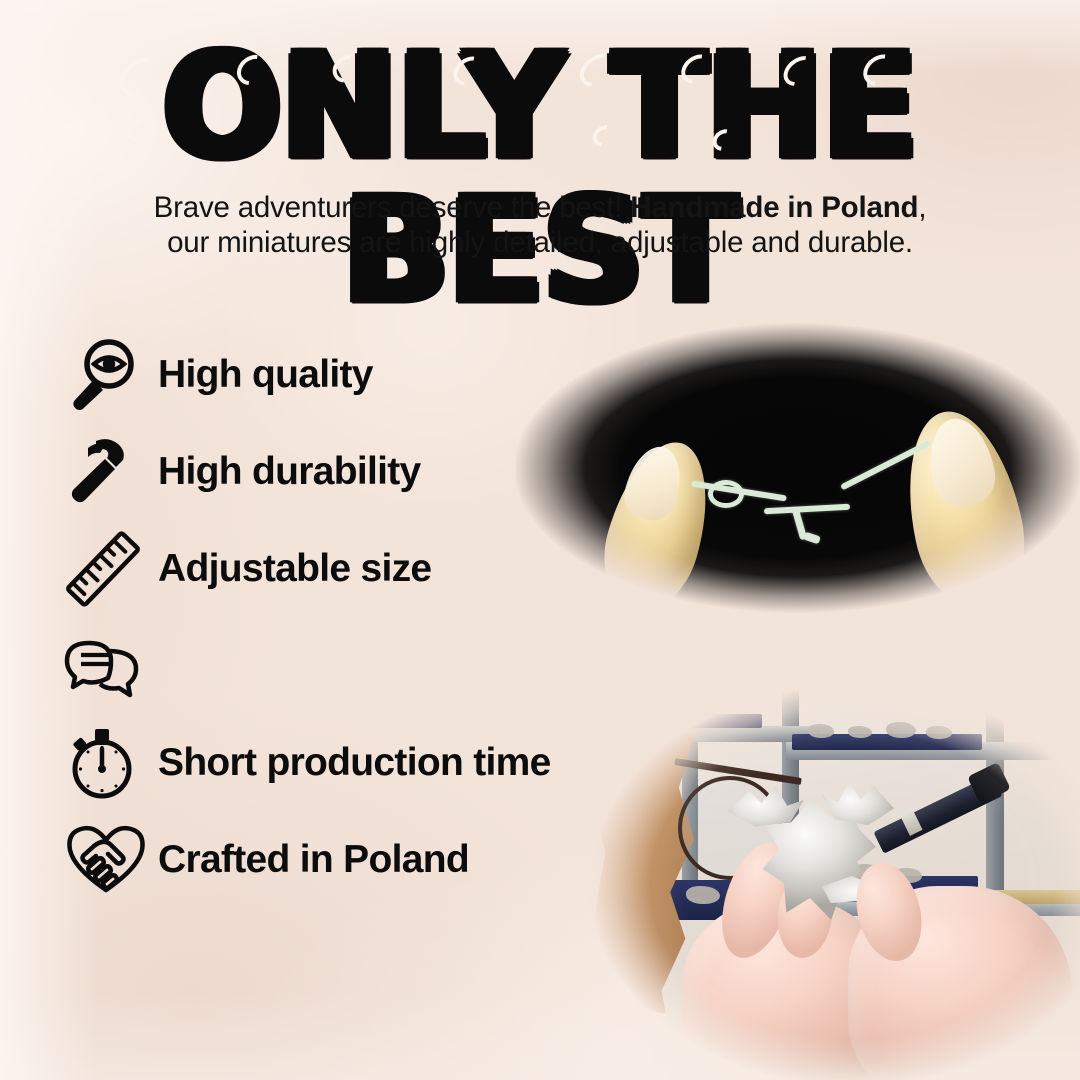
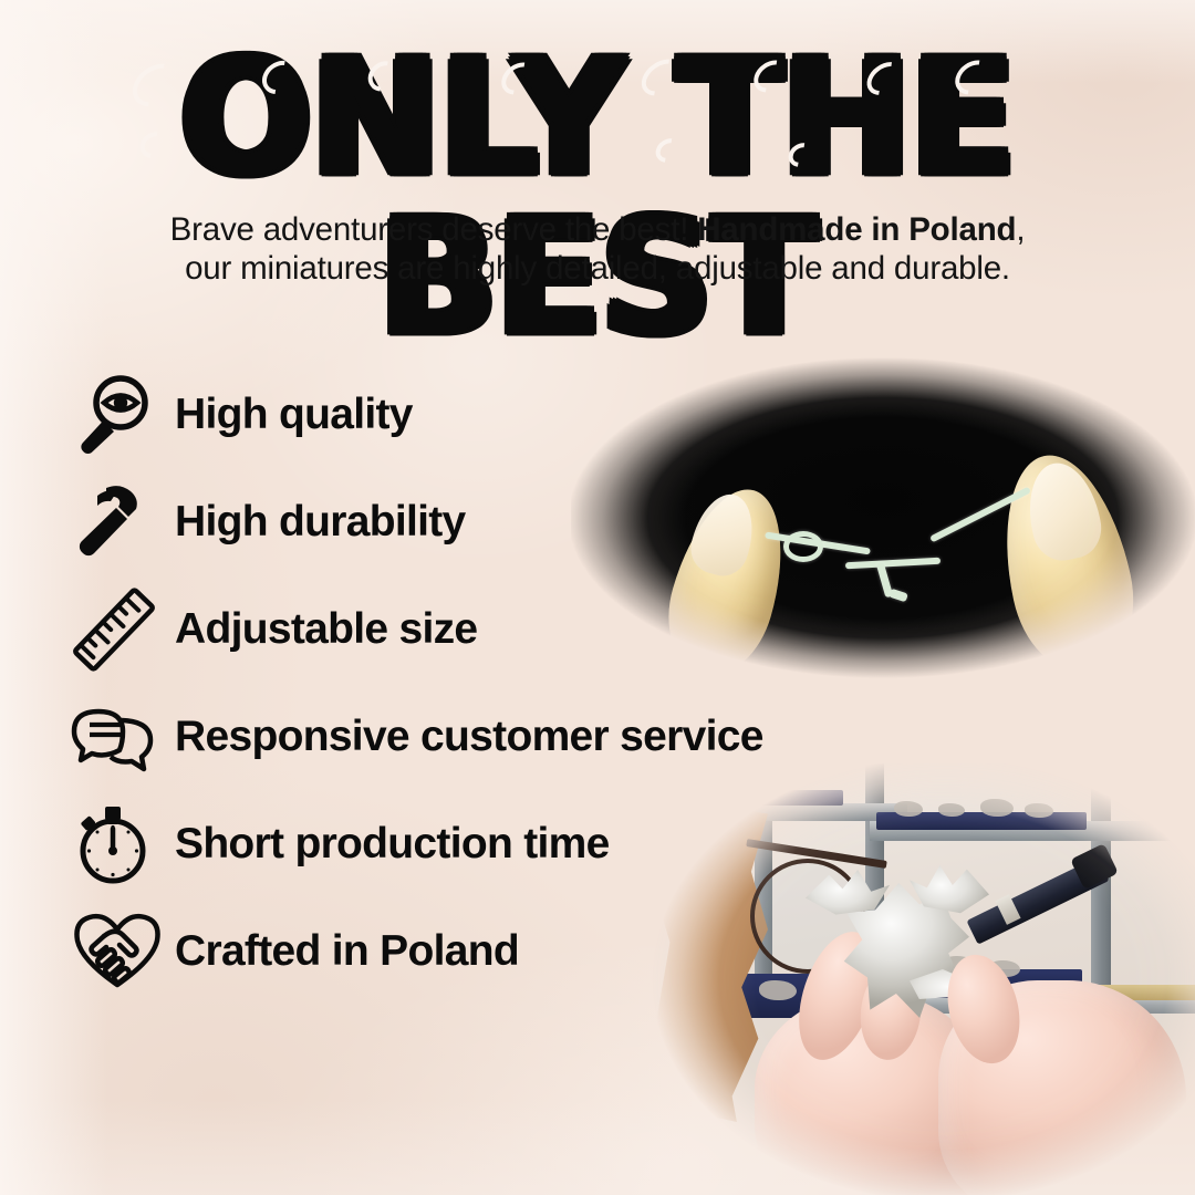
  ONLY THE BEST
  Brave adventurers deserve the best! Handmade in Poland,
  our miniatures are highly detailed, adjustable and durable.
  High quality
  High durability
  Adjustable size
+ Responsive customer service
  Short production time
  Crafted in Poland
